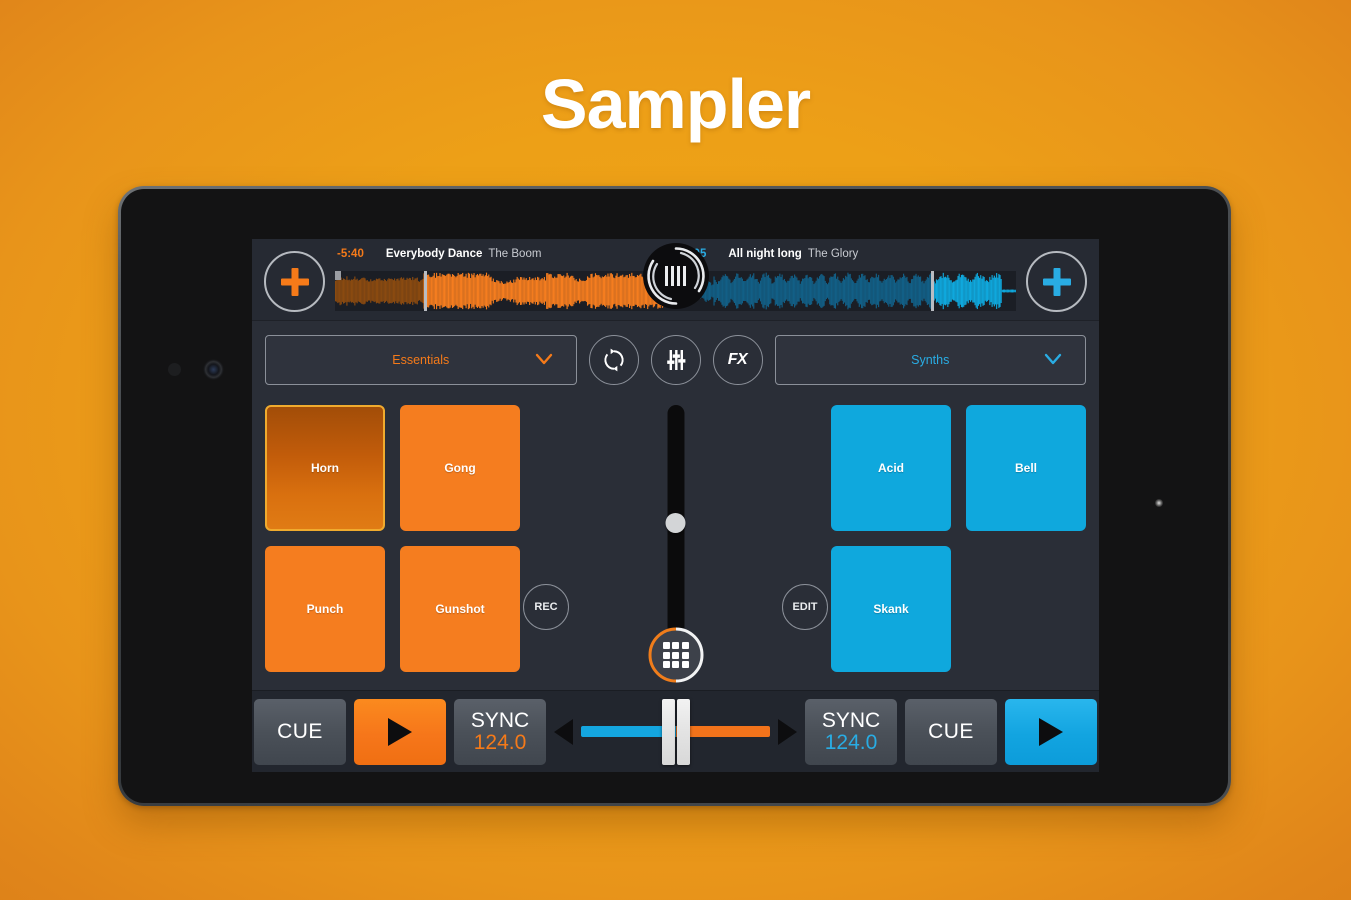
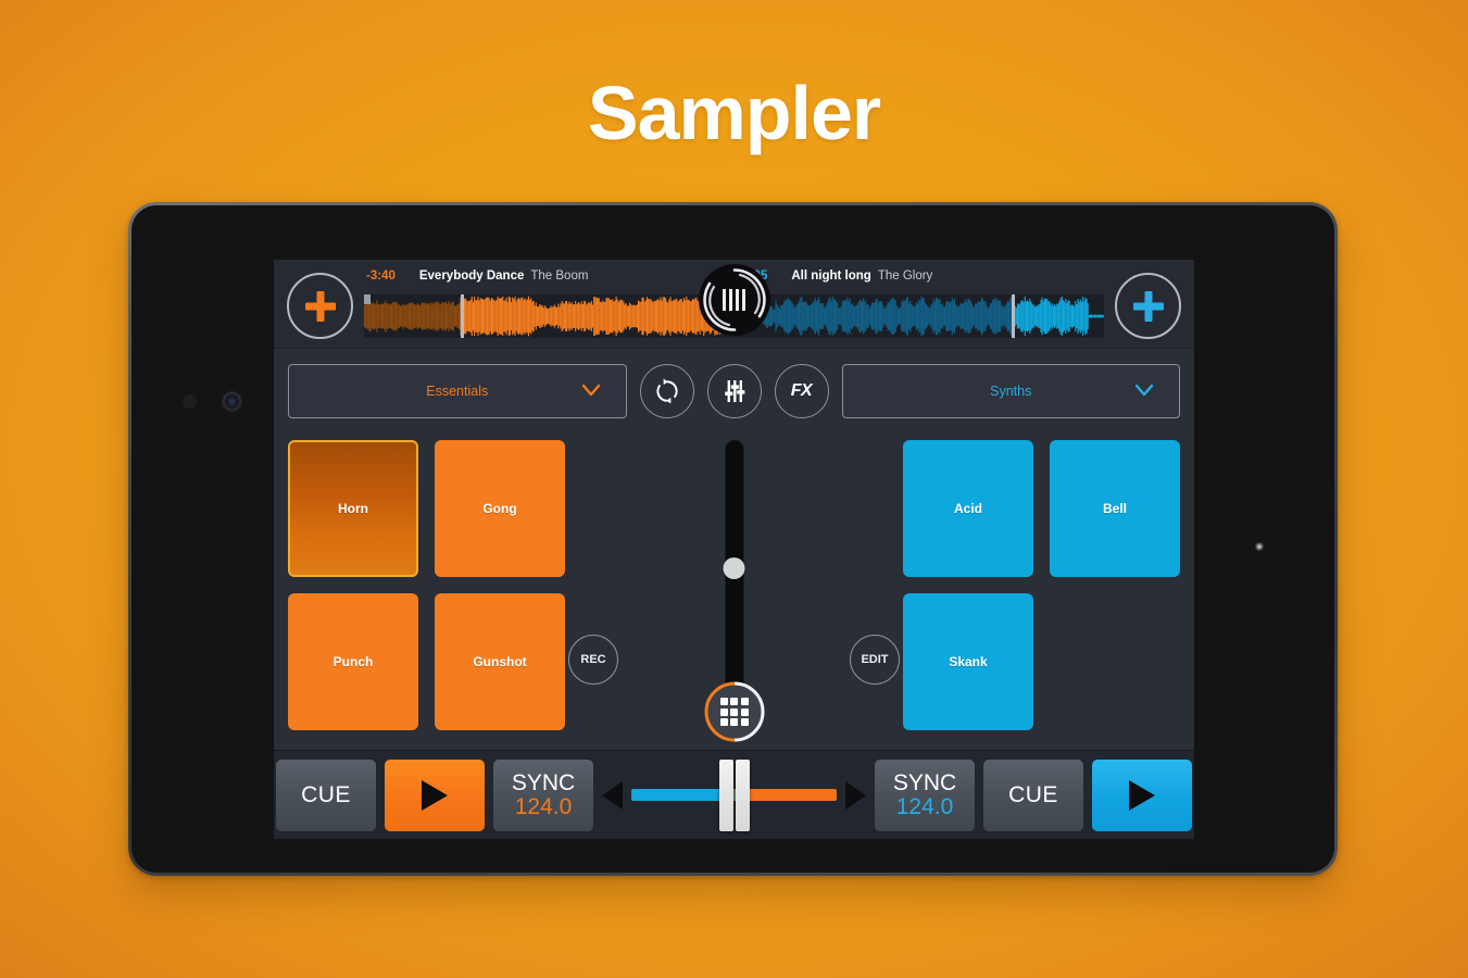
  Sampler
- -5:40
+ -3:40
  Everybody Dance
  The Boom
  All night long
  The Glory
  Essentials
  FX
  Synths
  Horn
  Gong
  Punch
  Gunshot
  REC
  EDIT
  Acid
  Bell
  Skank
  CUE
  SYNC
  124.0
  SYNC
  124.0
  CUE
